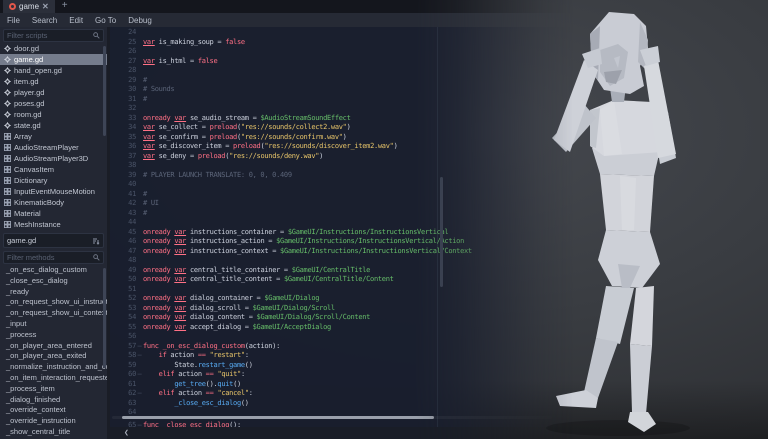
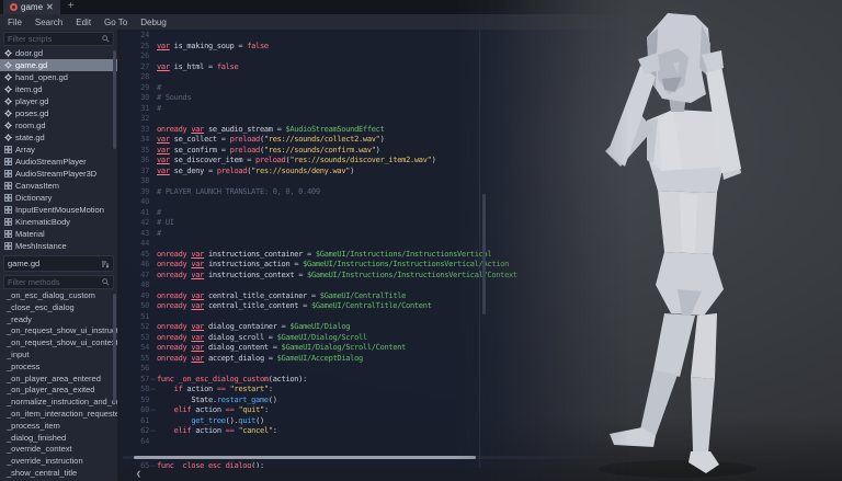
  game
  ✕
  +
  File
  Search
  Edit
  Go To
  Debug
  Filter scripts
  door.gd
  game.gd
  hand_open.gd
  item.gd
  player.gd
  poses.gd
  room.gd
  state.gd
  Array
  AudioStreamPlayer
  AudioStreamPlayer3D
  CanvasItem
  Dictionary
  InputEventMouseMotion
  KinematicBody
  Material
  MeshInstance
  game.gd
  Filter methods
  _on_esc_dialog_custom
  _close_esc_dialog
  _ready
  _on_request_show_ui_instrut
  _on_request_show_ui_contet
  _input
  _process
  _on_player_area_entered
  _on_player_area_exited
  _normalize_instruction_and_
  _on_item_interaction_requeste
  _process_item
  _dialog_finished
  _override_context
  _override_instruction
  _show_central_title
  24
  25
  var is_making_soup = false
  26
  27
  var is_html = false
  28
  29
  #
  30
  # Sounds
  31
  #
  32
  33
  onready var se_audio_stream = $AudioStreamSoundEffect
  34
  var se_collect = preload("res://sounds/collect2.wav")
  35
  var se_confirm = preload("res://sounds/confirm.wav")
  36
  var se_discover_item = preload("res://sounds/discover_item2.wav")
  37
  var se_deny = preload("res://sounds/deny.wav")
  38
  39
  # PLAYER LAUNCH TRANSLATE: 0, 0, 0.409
  40
  41
  #
  42
  # UI
  43
  #
  44
  45
  onready var instructions_container = $GameUI/Instructions/InstructionsVerticl
  46
  onready var instructions_action = $GameUI/Instructions/InstructionsVertical/ction
  47
  onready var instructions_context = $GameUI/Instructions/InstructionsVerticalContext
  48
  49
  onready var central_title_container = $GameUI/CentralTitle
  50
  onready var central_title_content = $GameUI/CentralTitle/Content
  51
  52
  onready var dialog_container = $GameUI/Dialog
  53
  onready var dialog_scroll = $GameUI/Dialog/Scroll
  54
  onready var dialog_content = $GameUI/Dialog/Scroll/Content
  55
  onready var accept_dialog = $GameUI/AcceptDialog
  56
  57
  func _on_esc_dialog_custom(action):
  58
  if action == "restart":
  59
  State.restart_game()
  60
  elif action == "quit":
  61
  get_tree().quit()
  62
  elif action == "cancel":
- 63
- _close_esc_dialog()
  64
  65
  –
  func _close_esc_dialog():
  ❮
